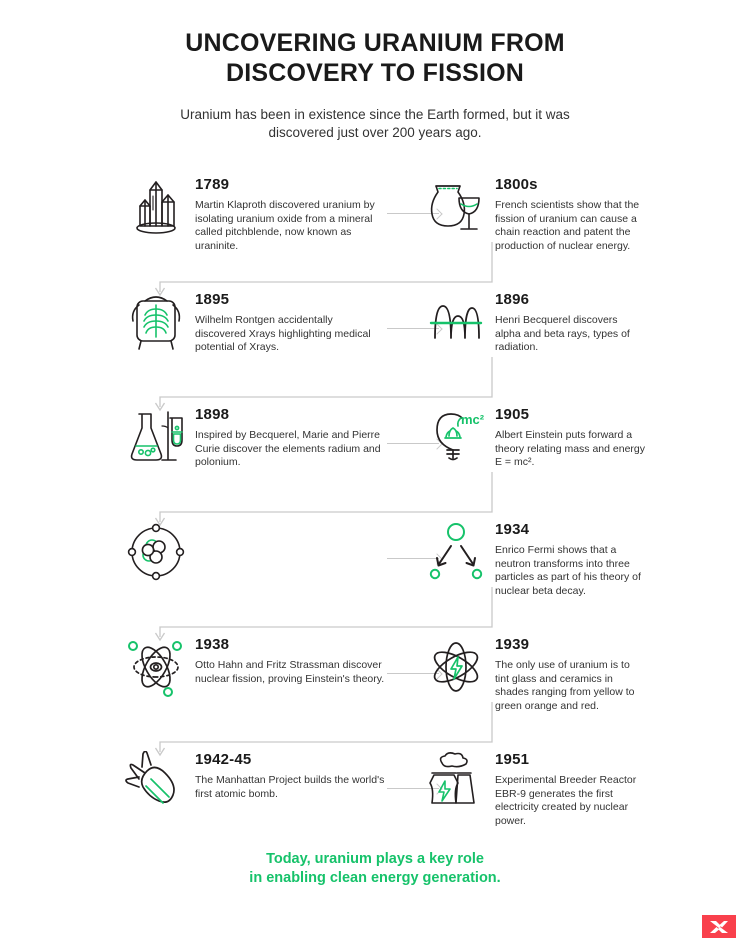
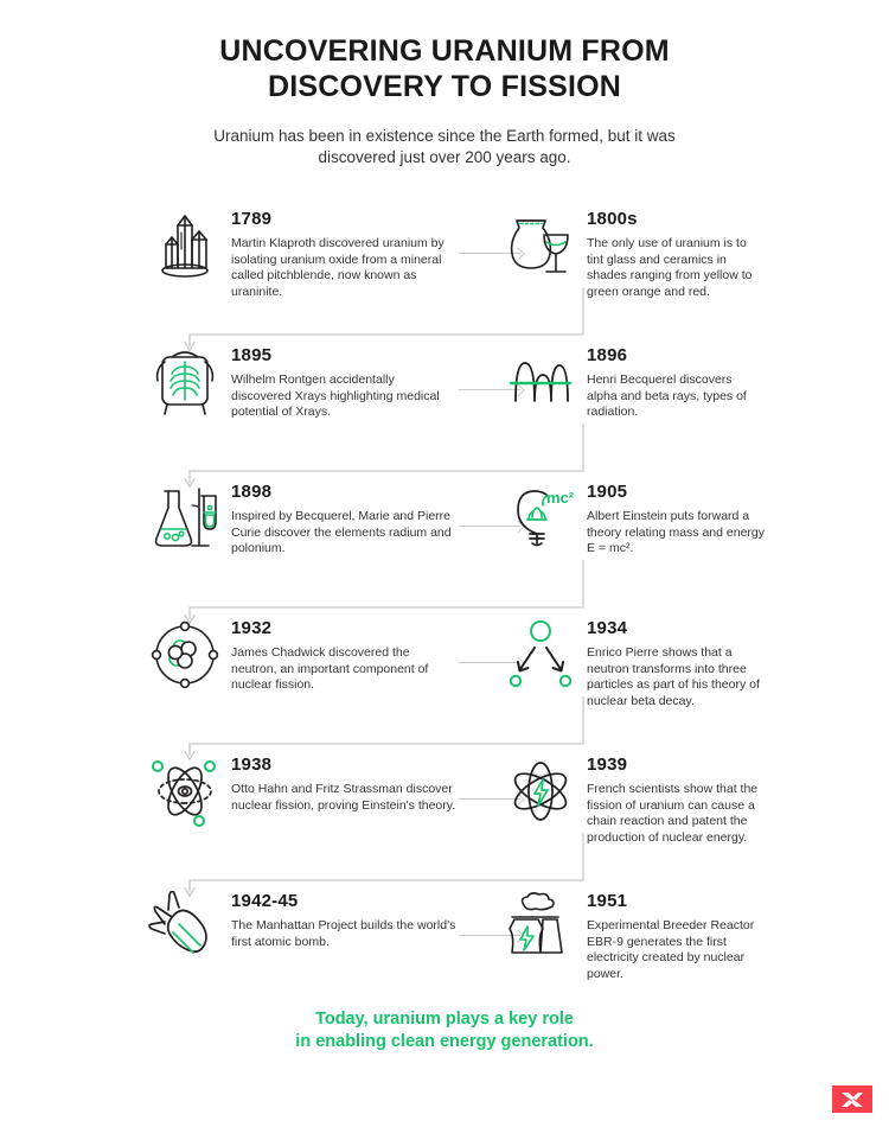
  UNCOVERING URANIUM FROM DISCOVERY TO FISSION
  Uranium has been in existence since the Earth formed, but it was discovered just over 200 years ago.
  1789
  Martin Klaproth discovered uranium by isolating uranium oxide from a mineral called pitchblende, now known as uraninite.
  1800s
- French scientists show that the fission of uranium can cause a chain reaction and patent the production of nuclear energy.
+ The only use of uranium is to tint glass and ceramics in shades ranging from yellow to green orange and red.
  1895
  Wilhelm Rontgen accidentally discovered Xrays highlighting medical potential of Xrays.
  1896
  Henri Becquerel discovers alpha and beta rays, types of radiation.
  1898
  Inspired by Becquerel, Marie and Pierre Curie discover the elements radium and polonium.
  mc²
  1905
  Albert Einstein puts forward a theory relating mass and energy E = mc².
+ 1932
+ James Chadwick discovered the neutron, an important component of nuclear fission.
  1934
- Enrico Fermi shows that a neutron transforms into three particles as part of his theory of nuclear beta decay.
+ Enrico Pierre shows that a neutron transforms into three particles as part of his theory of nuclear beta decay.
  1938
  Otto Hahn and Fritz Strassman discover nuclear fission, proving Einstein's theory.
  1939
- The only use of uranium is to tint glass and ceramics in shades ranging from yellow to green orange and red.
+ French scientists show that the fission of uranium can cause a chain reaction and patent the production of nuclear energy.
  1942-45
  The Manhattan Project builds the world's first atomic bomb.
  1951
  Experimental Breeder Reactor EBR-9 generates the first electricity created by nuclear power.
  Today, uranium plays a key role
  in enabling clean energy generation.
